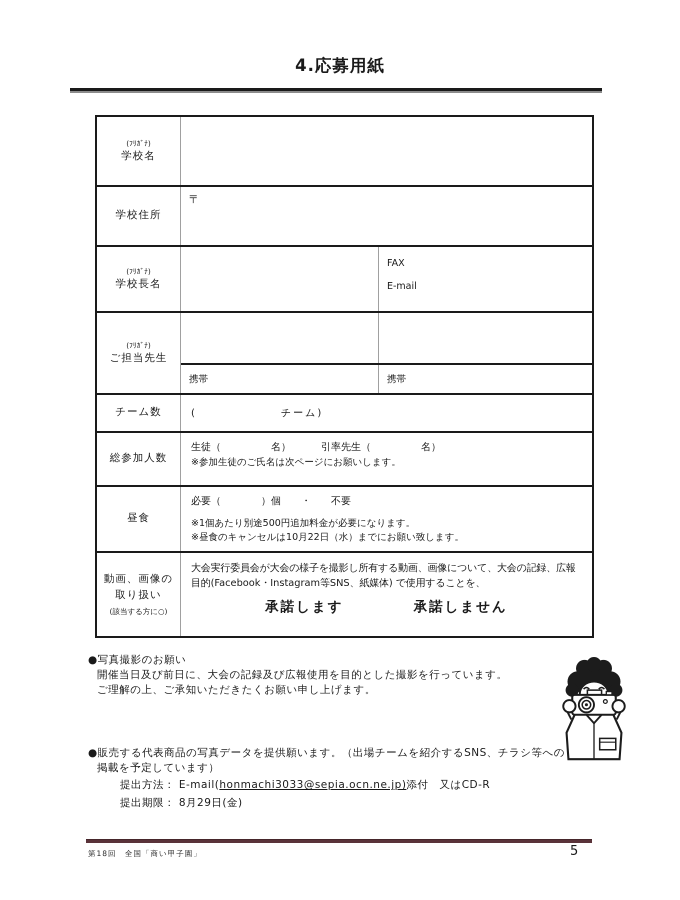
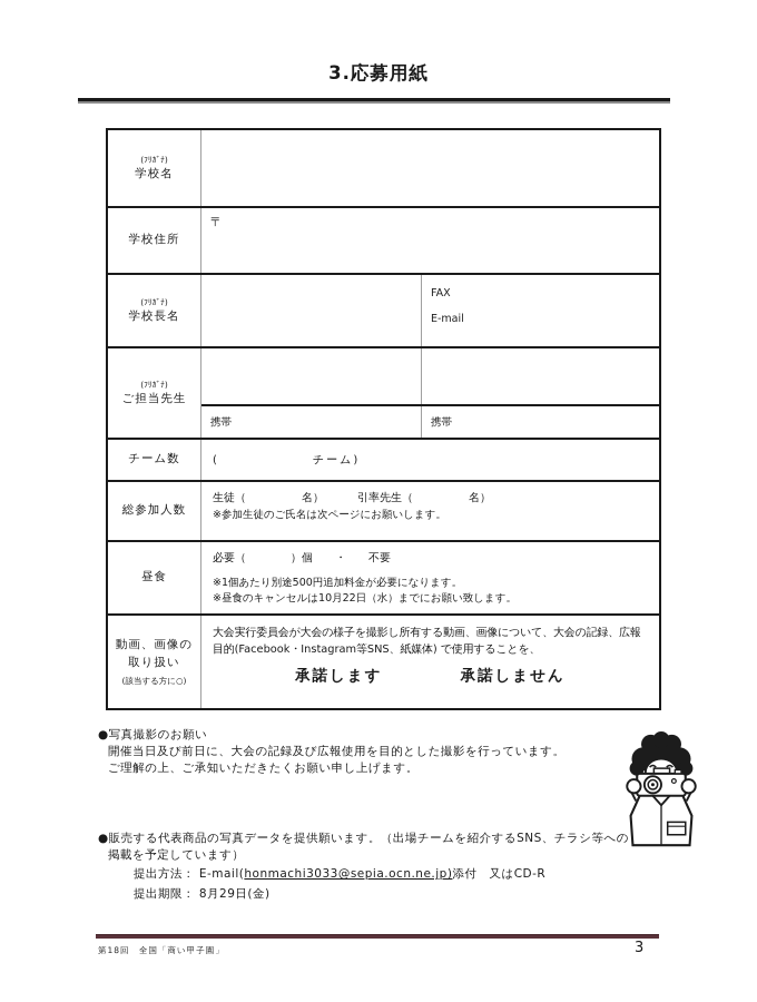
- 4.応募用紙
+ 3.応募用紙
  (ﾌﾘｶﾞﾅ)
  学校名
  学校住所
  〒
  (ﾌﾘｶﾞﾅ)
  学校長名
  FAX
  E-mail
  (ﾌﾘｶﾞﾅ)
  ご担当先生
  携帯
  携帯
  チーム数
  ( チーム)
  総参加人数
  生徒（ 名） 引率先生（ 名）
  ※参加生徒のご氏名は次ページにお願いします。
  昼食
  必要（ ）個 ・ 不要
  ※1個あたり別途500円追加料金が必要になります。
  ※昼食のキャンセルは10月22日（水）までにお願い致します。
  動画、画像の
  取り扱い
  (該当する方に○)
  大会実行委員会が大会の様子を撮影し所有する動画、画像について、大会の記録、広報目的(Facebook・Instagram等SNS、紙媒体) で使用することを、
  承諾します
  承諾しません
  ●写真撮影のお願い
  開催当日及び前日に、大会の記録及び広報使用を目的とした撮影を行っています。
  ご理解の上、ご承知いただきたくお願い申し上げます。
  ●販売する代表商品の写真データを提供願います。（出場チームを紹介するSNS、チラシ等への
  掲載を予定しています）
  提出方法： E-mail(honmachi3033@sepia.ocn.ne.jp)添付 又はCD-R
  提出期限： 8月29日(金)
  第18回 全国「商い甲子園」
- 5
+ 3
